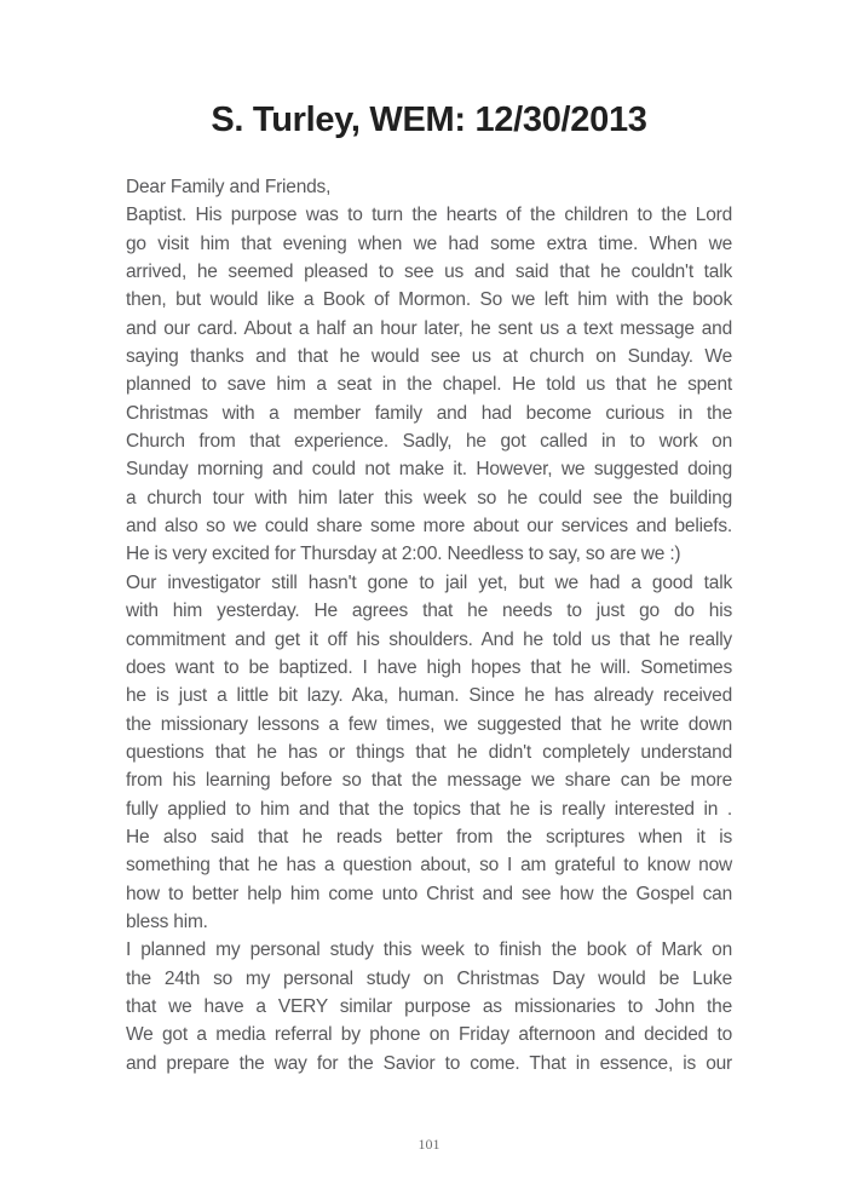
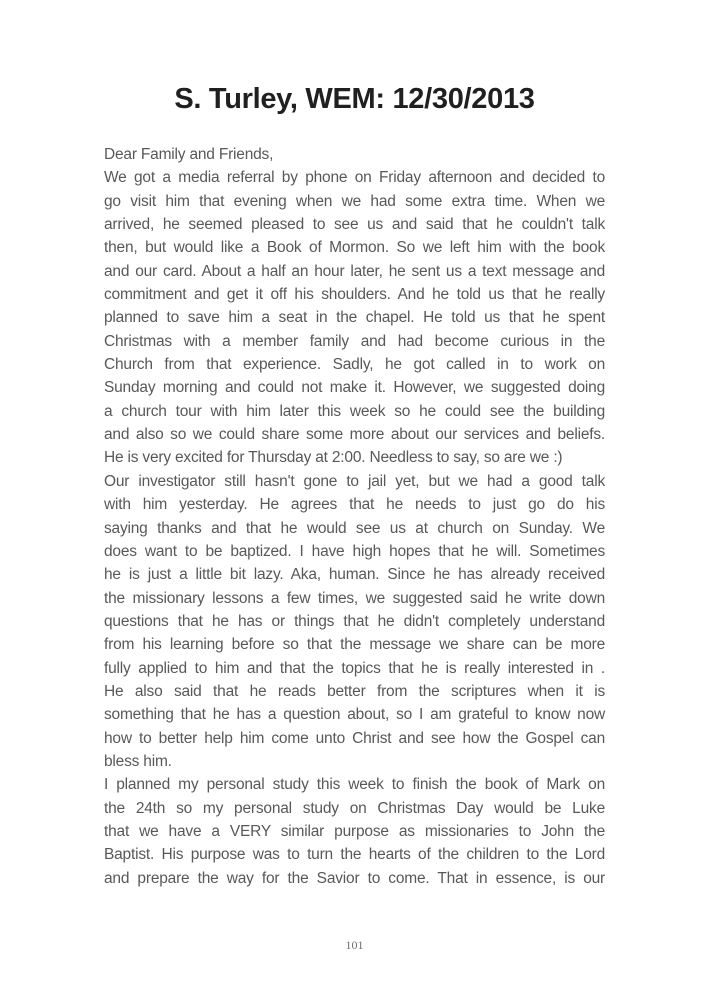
  S. Turley, WEM: 12/30/2013
  Dear Family and Friends,
- Baptist. His purpose was to turn the hearts of the children to the Lord
+ We got a media referral by phone on Friday afternoon and decided to
  go visit him that evening when we had some extra time. When we
  arrived, he seemed pleased to see us and said that he couldn't talk
  then, but would like a Book of Mormon. So we left him with the book
  and our card. About a half an hour later, he sent us a text message and
- saying thanks and that he would see us at church on Sunday. We
+ commitment and get it off his shoulders. And he told us that he really
  planned to save him a seat in the chapel. He told us that he spent
  Christmas with a member family and had become curious in the
  Church from that experience. Sadly, he got called in to work on
  Sunday morning and could not make it. However, we suggested doing
  a church tour with him later this week so he could see the building
  and also so we could share some more about our services and beliefs.
  He is very excited for Thursday at 2:00. Needless to say, so are we :)
  Our investigator still hasn't gone to jail yet, but we had a good talk
  with him yesterday. He agrees that he needs to just go do his
- commitment and get it off his shoulders. And he told us that he really
+ saying thanks and that he would see us at church on Sunday. We
  does want to be baptized. I have high hopes that he will. Sometimes
  he is just a little bit lazy. Aka, human. Since he has already received
- the missionary lessons a few times, we suggested that he write down
+ the missionary lessons a few times, we suggested said he write down
  questions that he has or things that he didn't completely understand
  from his learning before so that the message we share can be more
  fully applied to him and that the topics that he is really interested in .
  He also said that he reads better from the scriptures when it is
  something that he has a question about, so I am grateful to know now
  how to better help him come unto Christ and see how the Gospel can
  bless him.
  I planned my personal study this week to finish the book of Mark on
  the 24th so my personal study on Christmas Day would be Luke
  that we have a VERY similar purpose as missionaries to John the
- We got a media referral by phone on Friday afternoon and decided to
+ Baptist. His purpose was to turn the hearts of the children to the Lord
  and prepare the way for the Savior to come. That in essence, is our
  101
